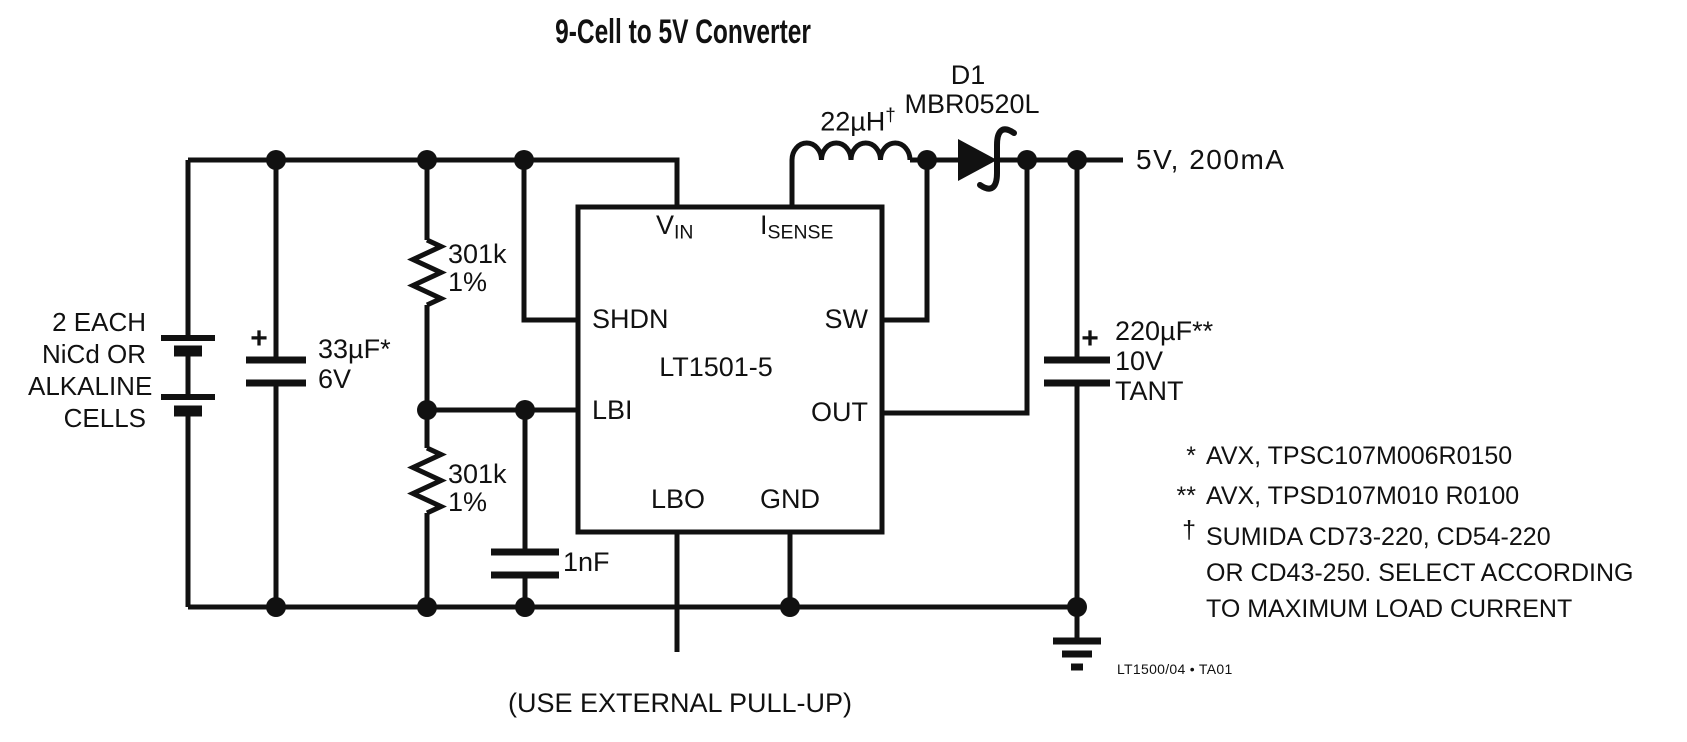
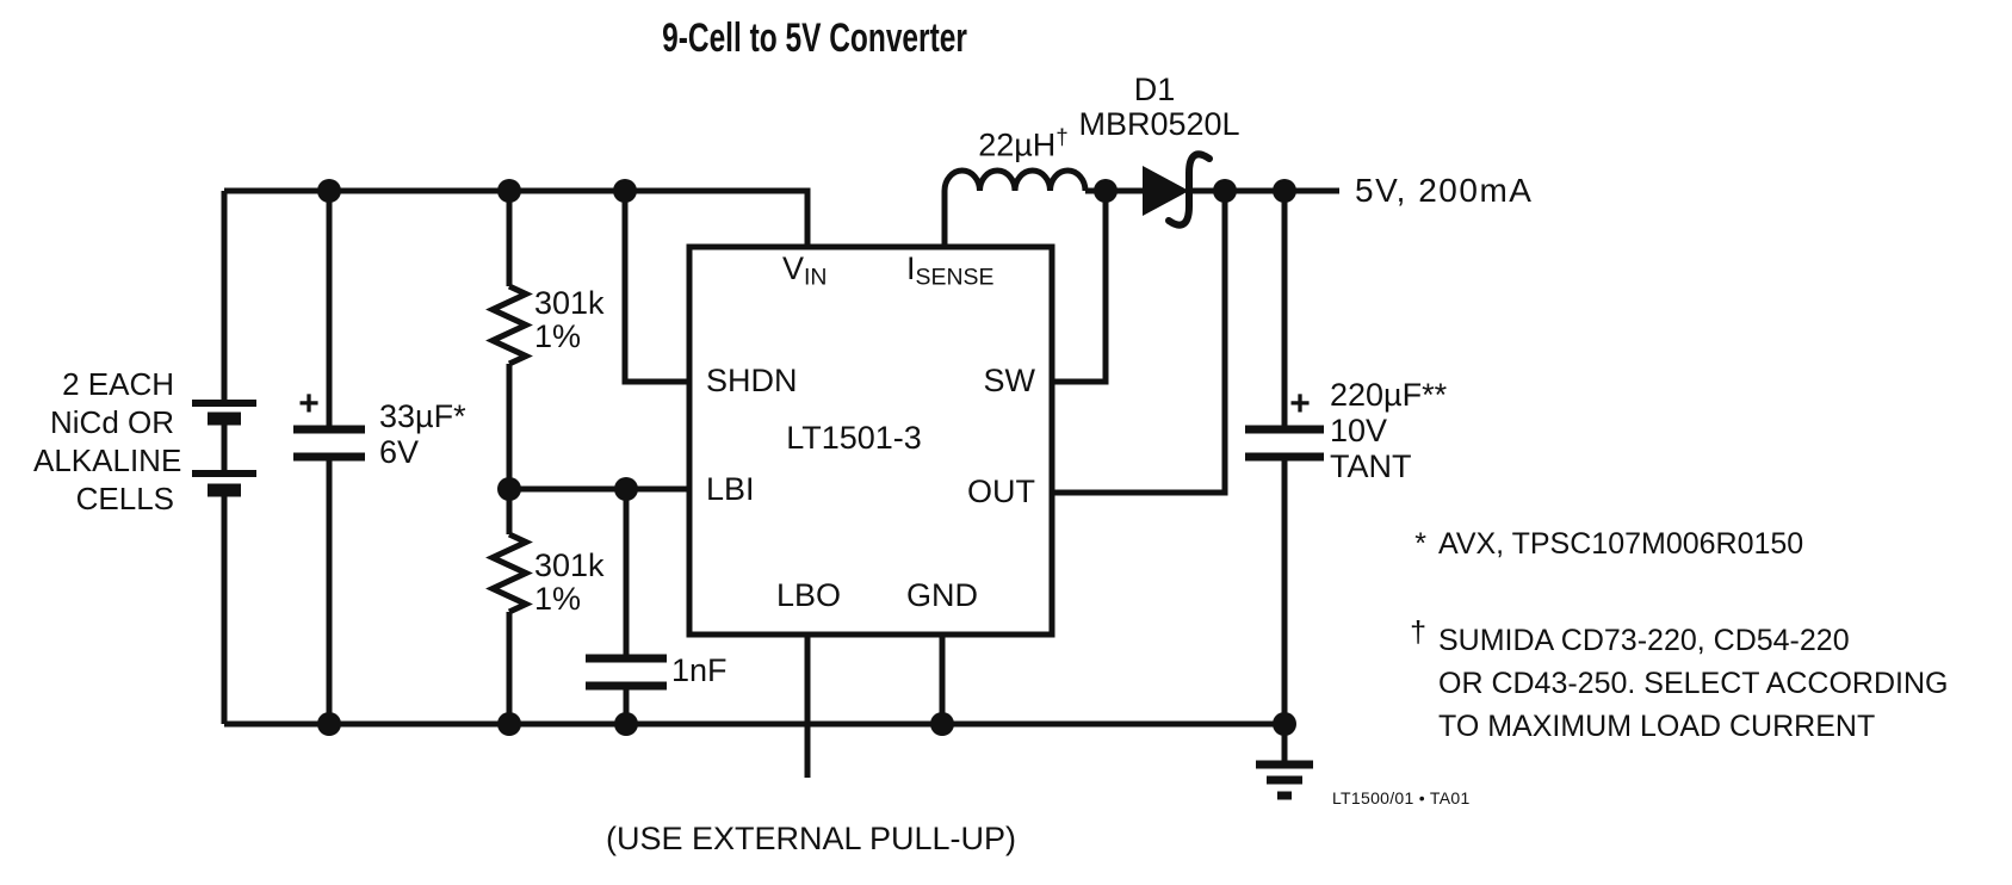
  9-Cell to 5V Converter
  D1
  MBR0520L
  22µH†
  5V, 200mA
  2 EACH
  NiCd OR
  ALKALINE
  CELLS
  +
  33µF*
  6V
  301k
  1%
  301k
  1%
  1nF
  VIN
  ISENSE
  SHDN
  LBI
  SW
  OUT
  LBO
  GND
- LT1501-5
+ LT1501-3
  +
  220µF**
  10V
  TANT
  * AVX, TPSC107M006R0150
- ** AVX, TPSD107M010 R0100
  † SUMIDA CD73-220, CD54-220
  OR CD43-250. SELECT ACCORDING
  TO MAXIMUM LOAD CURRENT
  (USE EXTERNAL PULL-UP)
- LT1500/04 • TA01
+ LT1500/01 • TA01
